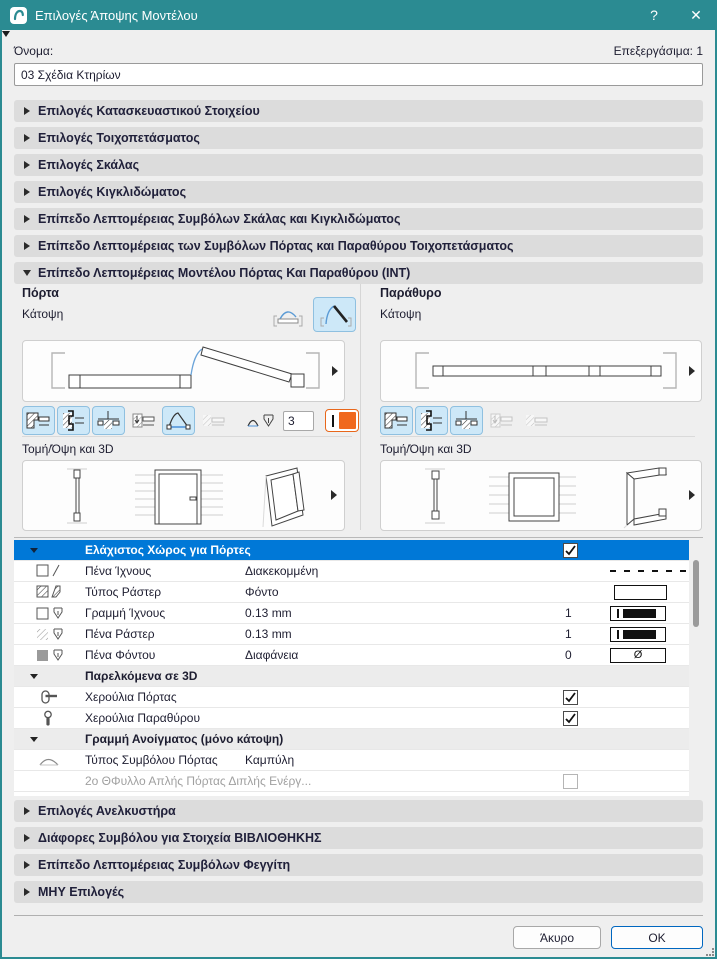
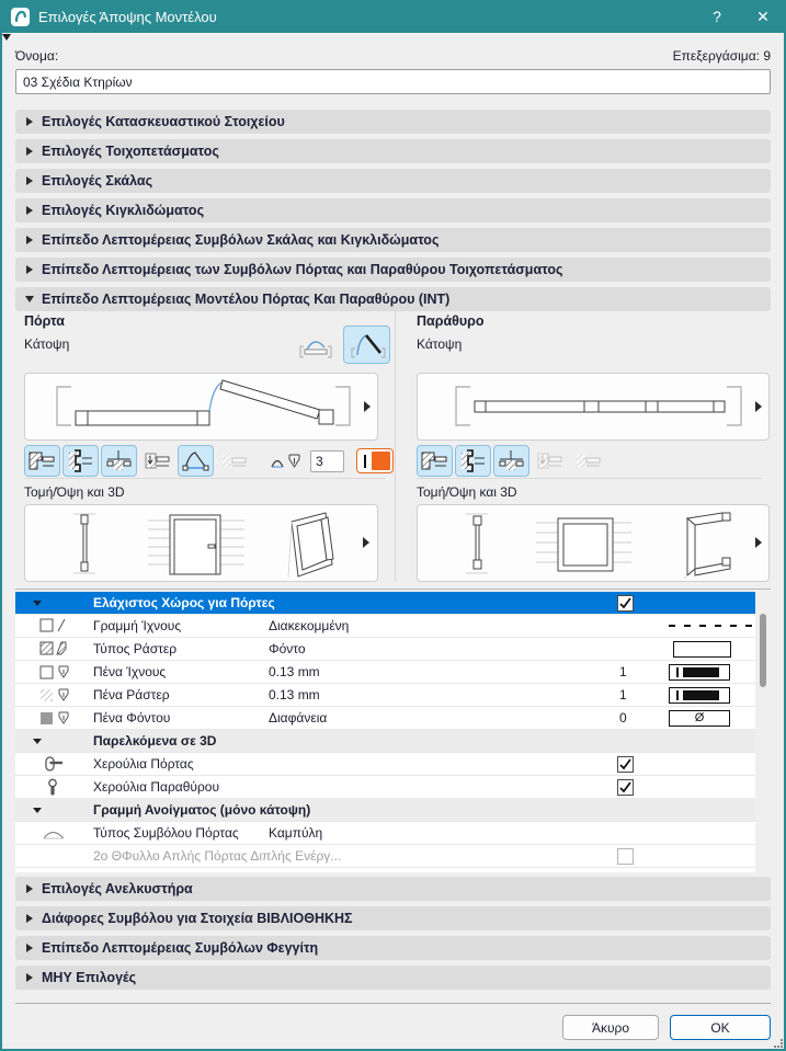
  Επιλογές Άποψης Μοντέλου
  ?
  ✕
  Όνομα:
- Επεξεργάσιμα: 1
+ Επεξεργάσιμα: 9
  03 Σχέδια Κτηρίων
  Επιλογές Κατασκευαστικού Στοιχείου
  Επιλογές Τοιχοπετάσματος
  Επιλογές Σκάλας
  Επιλογές Κιγκλιδώματος
  Επίπεδο Λεπτομέρειας Συμβόλων Σκάλας και Κιγκλιδώματος
  Επίπεδο Λεπτομέρειας των Συμβόλων Πόρτας και Παραθύρου Τοιχοπετάσματος
  Επίπεδο Λεπτομέρειας Μοντέλου Πόρτας Και Παραθύρου (INT)
  Πόρτα
  Κάτοψη
  3
  Τομή/Όψη και 3D
  Παράθυρο
  Κάτοψη
  Τομή/Όψη και 3D
  Ελάχιστος Χώρος για Πόρτες
- Πένα Ίχνους
+ Γραμμή Ίχνους
  Διακεκομμένη
  Τύπος Ράστερ
  Φόντο
- Γραμμή Ίχνους
+ Πένα Ίχνους
  0.13 mm
  1
  Πένα Ράστερ
  0.13 mm
  1
  Πένα Φόντου
  Διαφάνεια
  0
  Ø
  Παρελκόμενα σε 3D
  Χερούλια Πόρτας
  Χερούλια Παραθύρου
  Γραμμή Ανοίγματος (μόνο κάτοψη)
  Τύπος Συμβόλου Πόρτας
  Καμπύλη
  2ο ΘΦυλλο Απλής Πόρτας Διπλής Ενέργ...
  Επιλογές Ανελκυστήρα
  Διάφορες Συμβόλου για Στοιχεία ΒΙΒΛΙΟΘΗΚΗΣ
  Επίπεδο Λεπτομέρειας Συμβόλων Φεγγίτη
  ΜΗΥ Επιλογές
  Άκυρο
  OK
